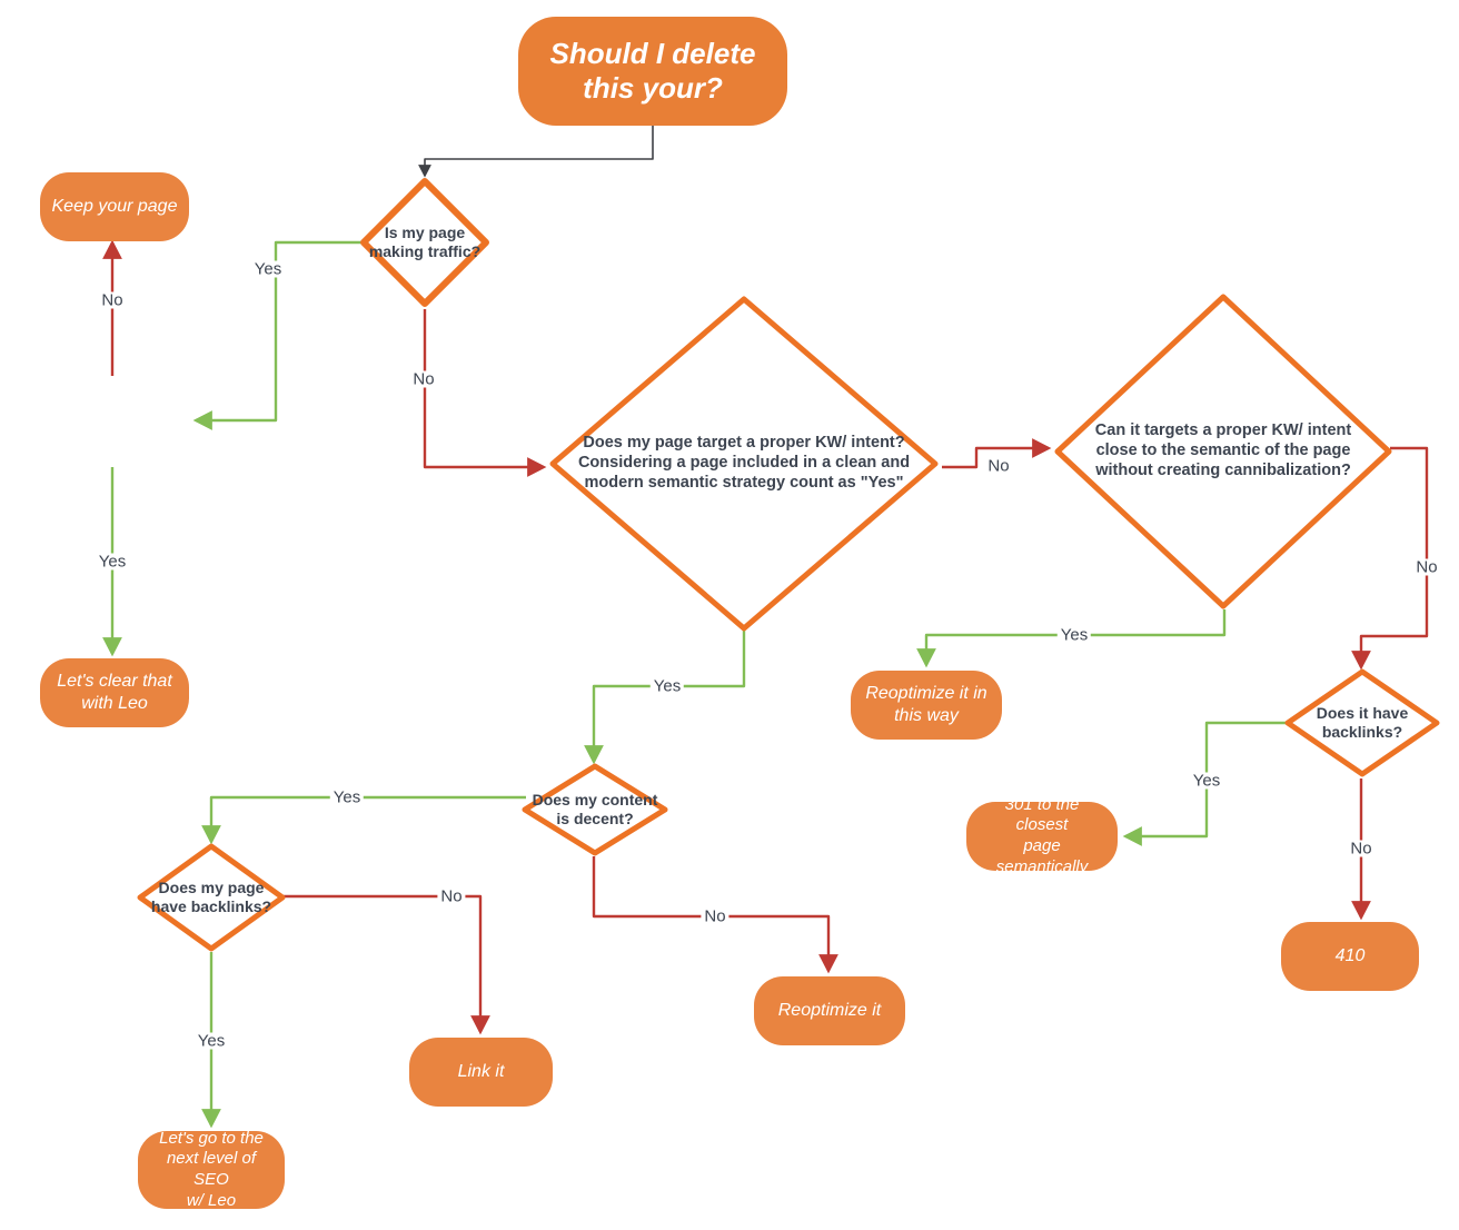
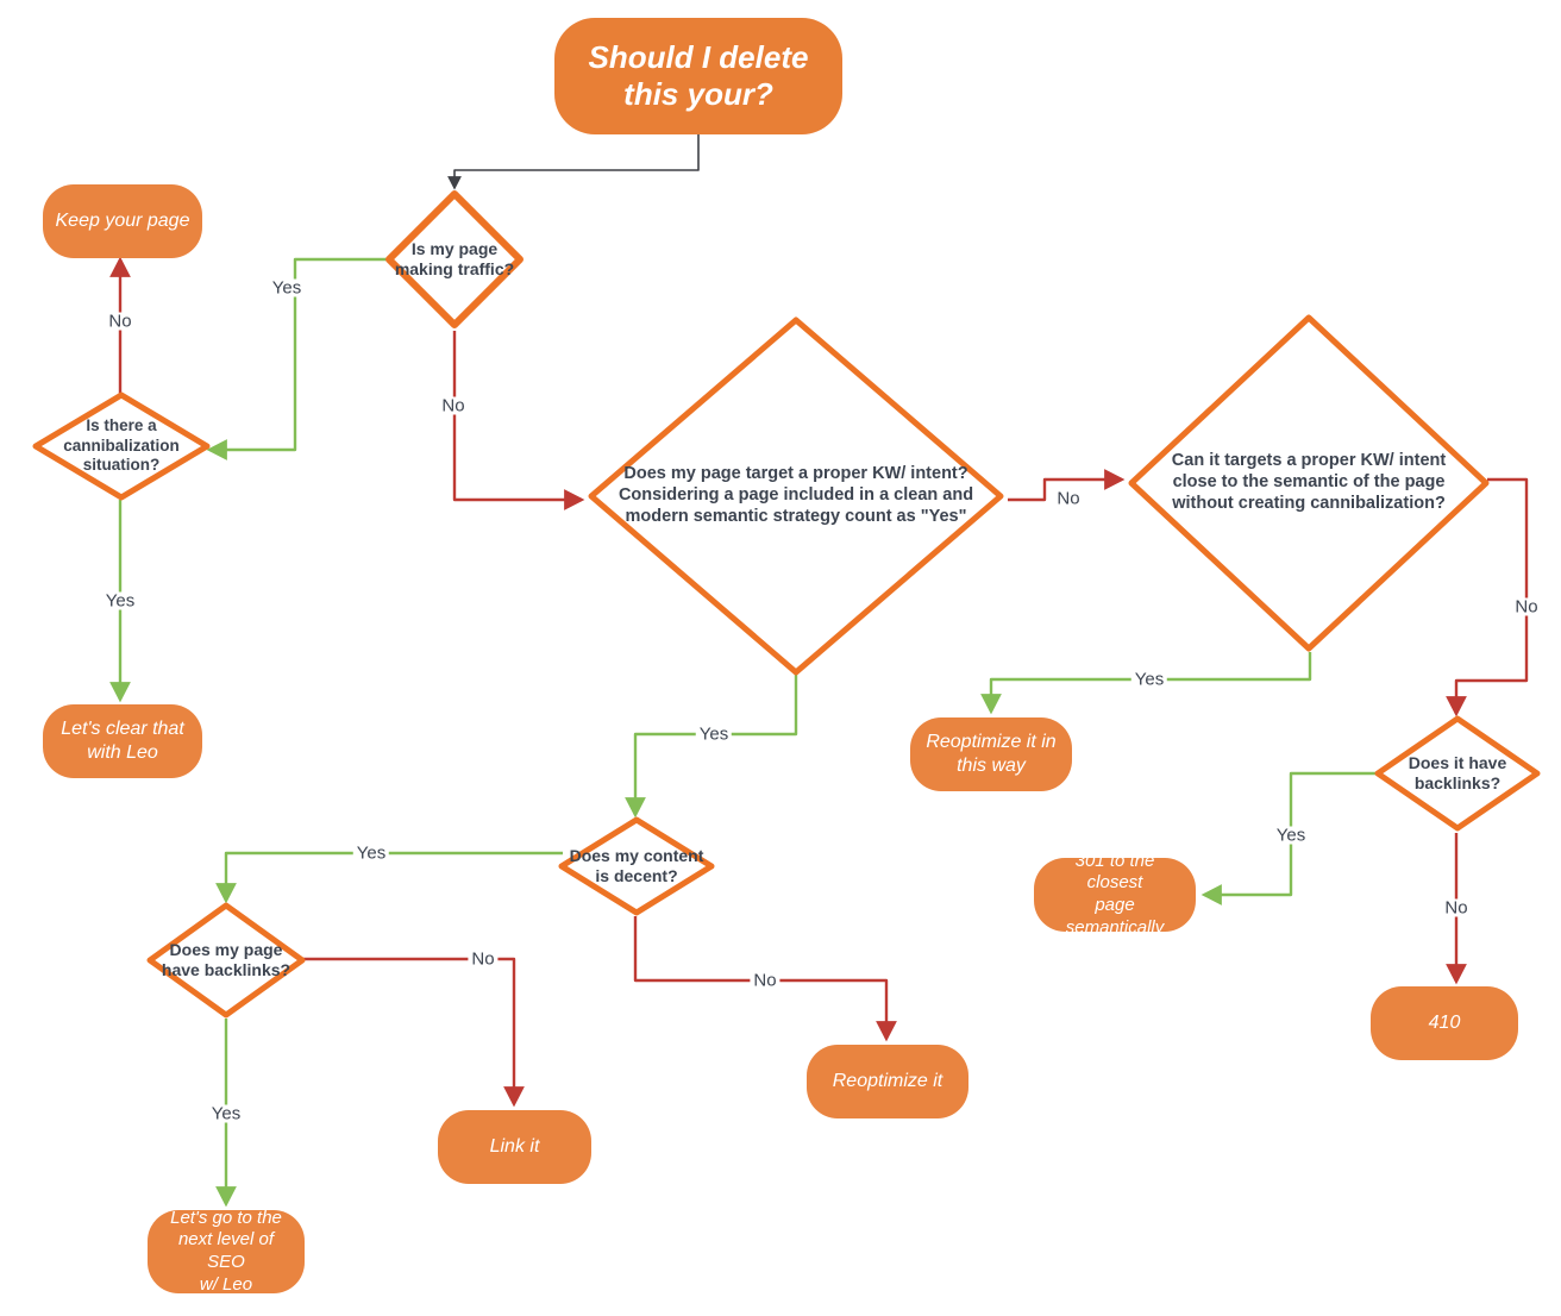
  Should I delete this your?
  Keep your page
  Is my page
  making traffic?
+ Is there a
+ cannibalization
+ situation?
  Let's clear that
  with Leo
  Does my page target a proper KW/ intent?
  Considering a page included in a clean and
  modern semantic strategy count as "Yes"
  Can it targets a proper KW/ intent
  close to the semantic of the page
  without creating cannibalization?
  Reoptimize it in
  this way
  Does it have
  backlinks?
  301 to the closest
  page semantically
  410
  Does my content
  is decent?
  Does my page
  have backlinks?
  Reoptimize it
  Link it
  Let's go to the
  next level of SEO
  w/ Leo
  Yes
  No
  No
  Yes
  No
  Yes
  Yes
  No
  Yes
  No
  Yes
  No
  No
  Yes
